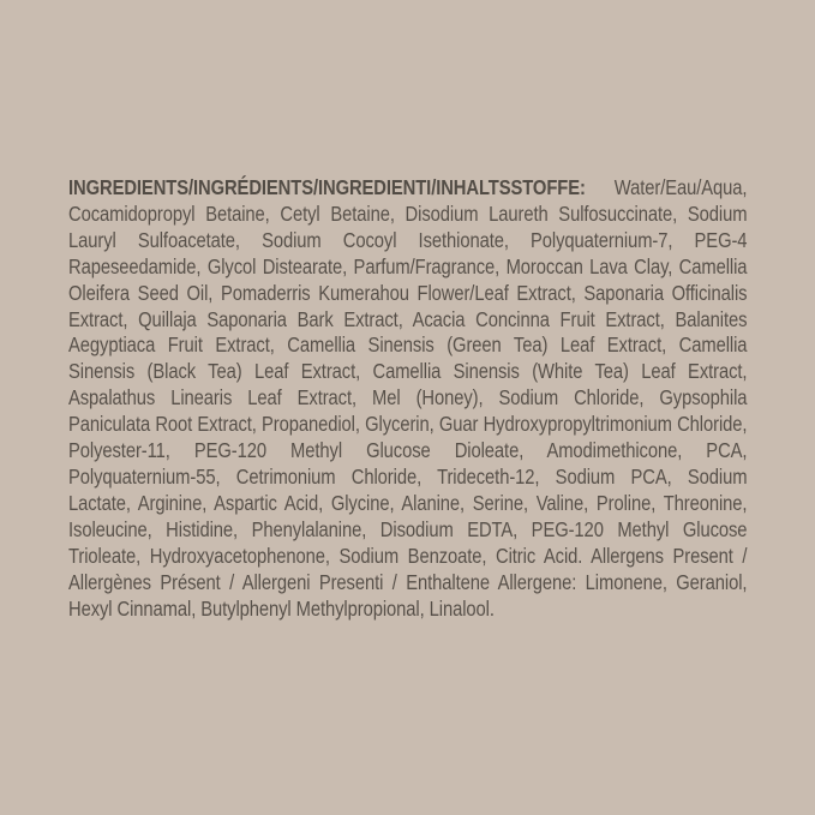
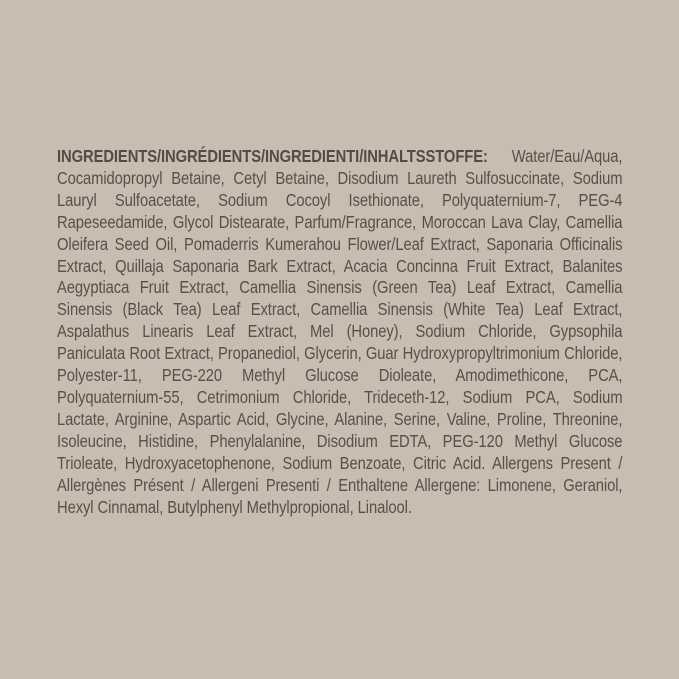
- INGREDIENTS/INGRÉDIENTS/INGREDIENTI/INHALTSSTOFFE: Water/Eau/Aqua, Cocamidopropyl Betaine, Cetyl Betaine, Disodium Laureth Sulfosuccinate, Sodium Lauryl Sulfoacetate, Sodium Cocoyl Isethionate, Polyquaternium-7, PEG-4 Rapeseedamide, Glycol Distearate, Parfum/Fragrance, Moroccan Lava Clay, Camellia Oleifera Seed Oil, Pomaderris Kumerahou Flower/Leaf Extract, Saponaria Officinalis Extract, Quillaja Saponaria Bark Extract, Acacia Concinna Fruit Extract, Balanites Aegyptiaca Fruit Extract, Camellia Sinensis (Green Tea) Leaf Extract, Camellia Sinensis (Black Tea) Leaf Extract, Camellia Sinensis (White Tea) Leaf Extract, Aspalathus Linearis Leaf Extract, Mel (Honey), Sodium Chloride, Gypsophila Paniculata Root Extract, Propanediol, Glycerin, Guar Hydroxypropyltrimonium Chloride, Polyester-11, PEG-120 Methyl Glucose Dioleate, Amodimethicone, PCA, Polyquaternium-55, Cetrimonium Chloride, Trideceth-12, Sodium PCA, Sodium Lactate, Arginine, Aspartic Acid, Glycine, Alanine, Serine, Valine, Proline, Threonine, Isoleucine, Histidine, Phenylalanine, Disodium EDTA, PEG-120 Methyl Glucose Trioleate, Hydroxyacetophenone, Sodium Benzoate, Citric Acid. Allergens Present / Allergènes Présent / Allergeni Presenti / Enthaltene Allergene: Limonene, Geraniol, Hexyl Cinnamal, Butylphenyl Methylpropional, Linalool.
+ INGREDIENTS/INGRÉDIENTS/INGREDIENTI/INHALTSSTOFFE: Water/Eau/Aqua, Cocamidopropyl Betaine, Cetyl Betaine, Disodium Laureth Sulfosuccinate, Sodium Lauryl Sulfoacetate, Sodium Cocoyl Isethionate, Polyquaternium-7, PEG-4 Rapeseedamide, Glycol Distearate, Parfum/Fragrance, Moroccan Lava Clay, Camellia Oleifera Seed Oil, Pomaderris Kumerahou Flower/Leaf Extract, Saponaria Officinalis Extract, Quillaja Saponaria Bark Extract, Acacia Concinna Fruit Extract, Balanites Aegyptiaca Fruit Extract, Camellia Sinensis (Green Tea) Leaf Extract, Camellia Sinensis (Black Tea) Leaf Extract, Camellia Sinensis (White Tea) Leaf Extract, Aspalathus Linearis Leaf Extract, Mel (Honey), Sodium Chloride, Gypsophila Paniculata Root Extract, Propanediol, Glycerin, Guar Hydroxypropyltrimonium Chloride, Polyester-11, PEG-220 Methyl Glucose Dioleate, Amodimethicone, PCA, Polyquaternium-55, Cetrimonium Chloride, Trideceth-12, Sodium PCA, Sodium Lactate, Arginine, Aspartic Acid, Glycine, Alanine, Serine, Valine, Proline, Threonine, Isoleucine, Histidine, Phenylalanine, Disodium EDTA, PEG-120 Methyl Glucose Trioleate, Hydroxyacetophenone, Sodium Benzoate, Citric Acid. Allergens Present / Allergènes Présent / Allergeni Presenti / Enthaltene Allergene: Limonene, Geraniol, Hexyl Cinnamal, Butylphenyl Methylpropional, Linalool.
